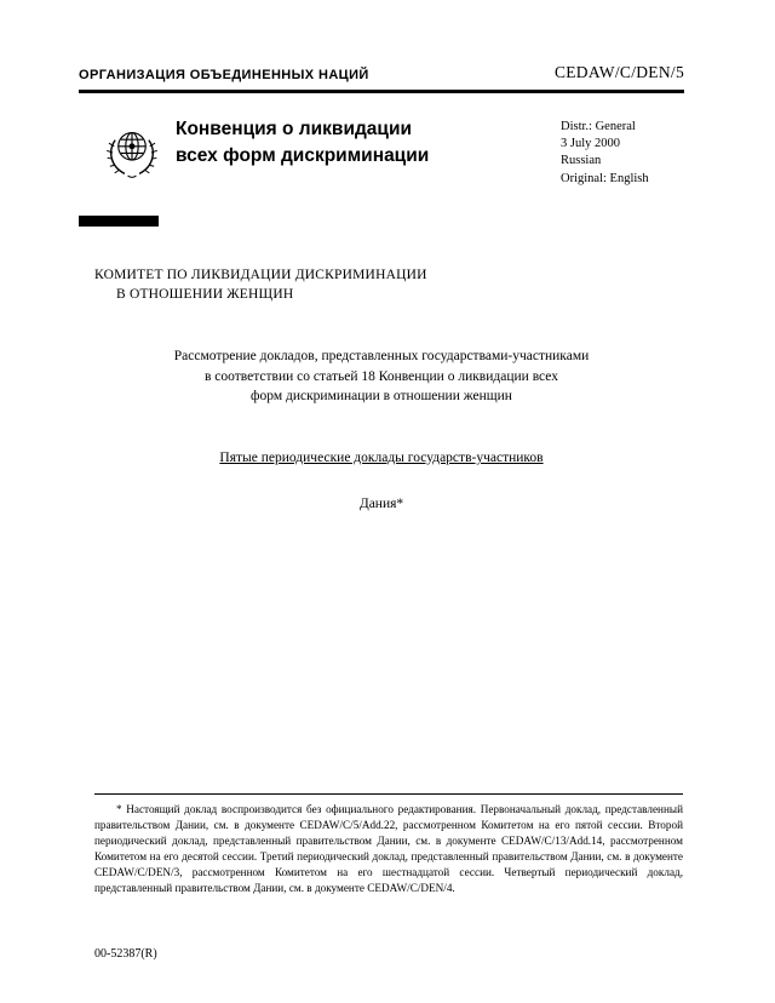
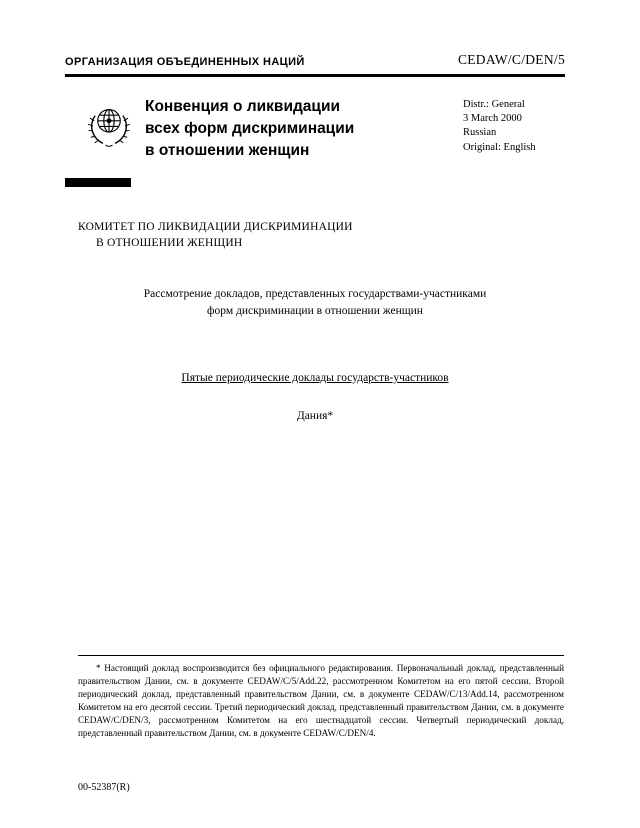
  ОРГАНИЗАЦИЯ ОБЪЕДИНЕННЫХ НАЦИЙ
  CEDAW/C/DEN/5
  Конвенция о ликвидации
  всех форм дискриминации
+ в отношении женщин
  Distr.: General
- 3 July 2000
+ 3 March 2000
  Russian
  Original: English
  КОМИТЕТ ПО ЛИКВИДАЦИИ ДИСКРИМИНАЦИИ
  В ОТНОШЕНИИ ЖЕНЩИН
  Рассмотрение докладов, представленных государствами-участниками
- в соответствии со статьей 18 Конвенции о ликвидации всех
  форм дискриминации в отношении женщин
  Пятые периодические доклады государств-участников
  Дания*
  * Настоящий доклад воспроизводится без официального редактирования. Первоначальный доклад, представленный правительством Дании, см. в документе CEDAW/C/5/Add.22, рассмотренном Комитетом на его пятой сессии. Второй периодический доклад, представленный правительством Дании, см. в документе CEDAW/C/13/Add.14, рассмотренном Комитетом на его десятой сессии. Третий периодический доклад, представленный правительством Дании, см. в документе CEDAW/C/DEN/3, рассмотренном Комитетом на его шестнадцатой сессии. Четвертый периодический доклад, представленный правительством Дании, см. в документе CEDAW/C/DEN/4.
  00-52387(R)
